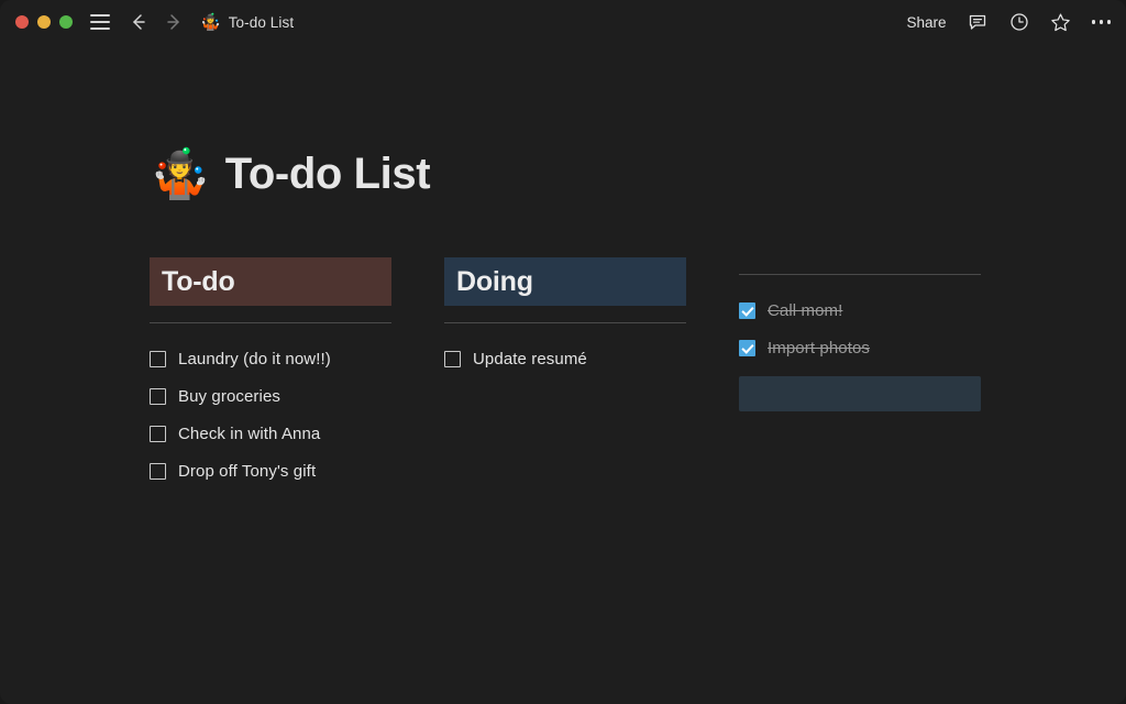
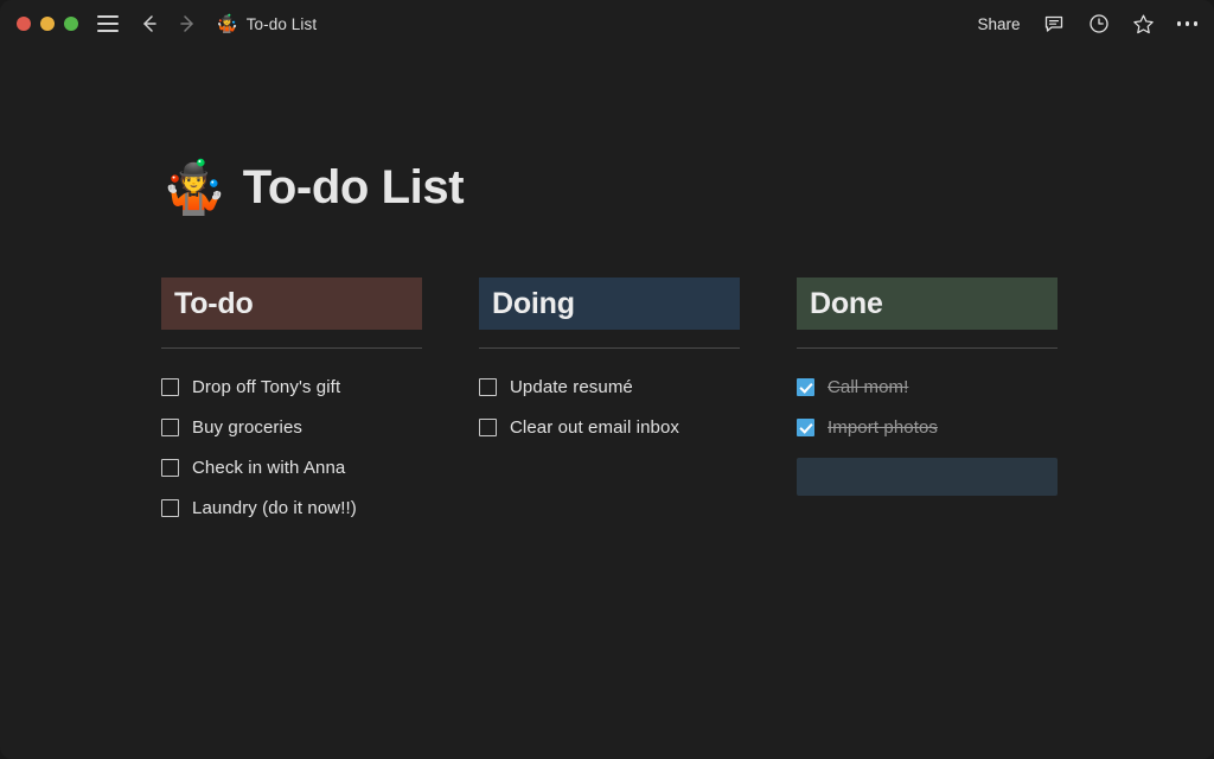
  🤹
  To-do List
  Share
  🤹
  To-do List
  To-do
- Laundry (do it now!!)
+ Drop off Tony's gift
  Buy groceries
  Check in with Anna
- Drop off Tony's gift
+ Laundry (do it now!!)
  Doing
  Update resumé
+ Clear out email inbox
+ Done
  Call mom!
  Import photos
